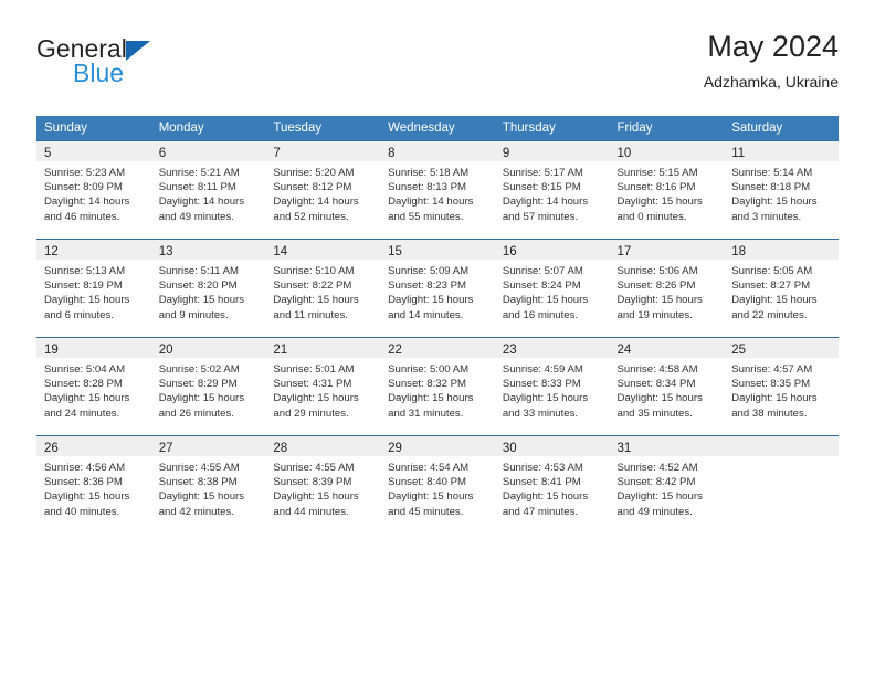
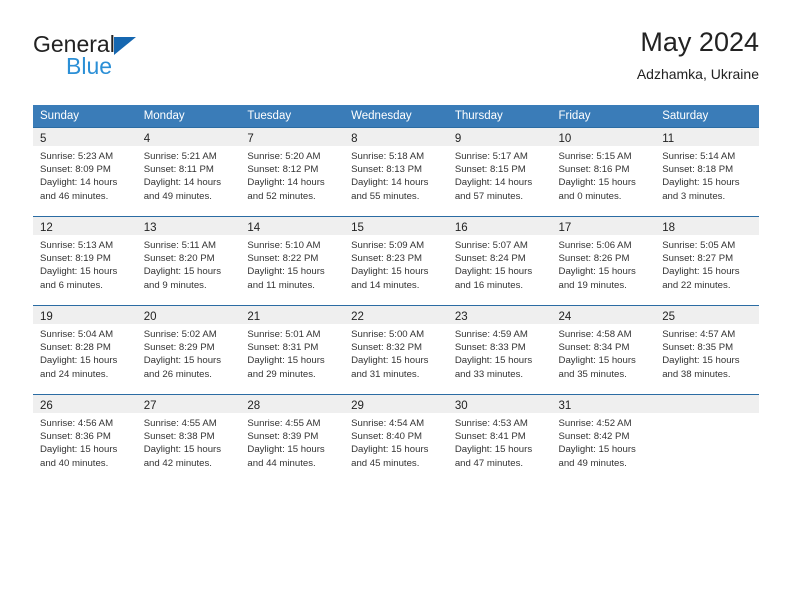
  General
  Blue
  May 2024
  Adzhamka, Ukraine
  Sunday	Monday	Tuesday	Wednesday	Thursday	Friday	Saturday
- 5 Sunrise: 5:23 AM Sunset: 8:09 PM Daylight: 14 hours and 46 minutes.	6 Sunrise: 5:21 AM Sunset: 8:11 PM Daylight: 14 hours and 49 minutes.	7 Sunrise: 5:20 AM Sunset: 8:12 PM Daylight: 14 hours and 52 minutes.	8 Sunrise: 5:18 AM Sunset: 8:13 PM Daylight: 14 hours and 55 minutes.	9 Sunrise: 5:17 AM Sunset: 8:15 PM Daylight: 14 hours and 57 minutes.	10 Sunrise: 5:15 AM Sunset: 8:16 PM Daylight: 15 hours and 0 minutes.	11 Sunrise: 5:14 AM Sunset: 8:18 PM Daylight: 15 hours and 3 minutes.
+ 5 Sunrise: 5:23 AM Sunset: 8:09 PM Daylight: 14 hours and 46 minutes.	4 Sunrise: 5:21 AM Sunset: 8:11 PM Daylight: 14 hours and 49 minutes.	7 Sunrise: 5:20 AM Sunset: 8:12 PM Daylight: 14 hours and 52 minutes.	8 Sunrise: 5:18 AM Sunset: 8:13 PM Daylight: 14 hours and 55 minutes.	9 Sunrise: 5:17 AM Sunset: 8:15 PM Daylight: 14 hours and 57 minutes.	10 Sunrise: 5:15 AM Sunset: 8:16 PM Daylight: 15 hours and 0 minutes.	11 Sunrise: 5:14 AM Sunset: 8:18 PM Daylight: 15 hours and 3 minutes.
  12 Sunrise: 5:13 AM Sunset: 8:19 PM Daylight: 15 hours and 6 minutes.	13 Sunrise: 5:11 AM Sunset: 8:20 PM Daylight: 15 hours and 9 minutes.	14 Sunrise: 5:10 AM Sunset: 8:22 PM Daylight: 15 hours and 11 minutes.	15 Sunrise: 5:09 AM Sunset: 8:23 PM Daylight: 15 hours and 14 minutes.	16 Sunrise: 5:07 AM Sunset: 8:24 PM Daylight: 15 hours and 16 minutes.	17 Sunrise: 5:06 AM Sunset: 8:26 PM Daylight: 15 hours and 19 minutes.	18 Sunrise: 5:05 AM Sunset: 8:27 PM Daylight: 15 hours and 22 minutes.
- 19 Sunrise: 5:04 AM Sunset: 8:28 PM Daylight: 15 hours and 24 minutes.	20 Sunrise: 5:02 AM Sunset: 8:29 PM Daylight: 15 hours and 26 minutes.	21 Sunrise: 5:01 AM Sunset: 4:31 PM Daylight: 15 hours and 29 minutes.	22 Sunrise: 5:00 AM Sunset: 8:32 PM Daylight: 15 hours and 31 minutes.	23 Sunrise: 4:59 AM Sunset: 8:33 PM Daylight: 15 hours and 33 minutes.	24 Sunrise: 4:58 AM Sunset: 8:34 PM Daylight: 15 hours and 35 minutes.	25 Sunrise: 4:57 AM Sunset: 8:35 PM Daylight: 15 hours and 38 minutes.
+ 19 Sunrise: 5:04 AM Sunset: 8:28 PM Daylight: 15 hours and 24 minutes.	20 Sunrise: 5:02 AM Sunset: 8:29 PM Daylight: 15 hours and 26 minutes.	21 Sunrise: 5:01 AM Sunset: 8:31 PM Daylight: 15 hours and 29 minutes.	22 Sunrise: 5:00 AM Sunset: 8:32 PM Daylight: 15 hours and 31 minutes.	23 Sunrise: 4:59 AM Sunset: 8:33 PM Daylight: 15 hours and 33 minutes.	24 Sunrise: 4:58 AM Sunset: 8:34 PM Daylight: 15 hours and 35 minutes.	25 Sunrise: 4:57 AM Sunset: 8:35 PM Daylight: 15 hours and 38 minutes.
  26 Sunrise: 4:56 AM Sunset: 8:36 PM Daylight: 15 hours and 40 minutes.	27 Sunrise: 4:55 AM Sunset: 8:38 PM Daylight: 15 hours and 42 minutes.	28 Sunrise: 4:55 AM Sunset: 8:39 PM Daylight: 15 hours and 44 minutes.	29 Sunrise: 4:54 AM Sunset: 8:40 PM Daylight: 15 hours and 45 minutes.	30 Sunrise: 4:53 AM Sunset: 8:41 PM Daylight: 15 hours and 47 minutes.	31 Sunrise: 4:52 AM Sunset: 8:42 PM Daylight: 15 hours and 49 minutes.
